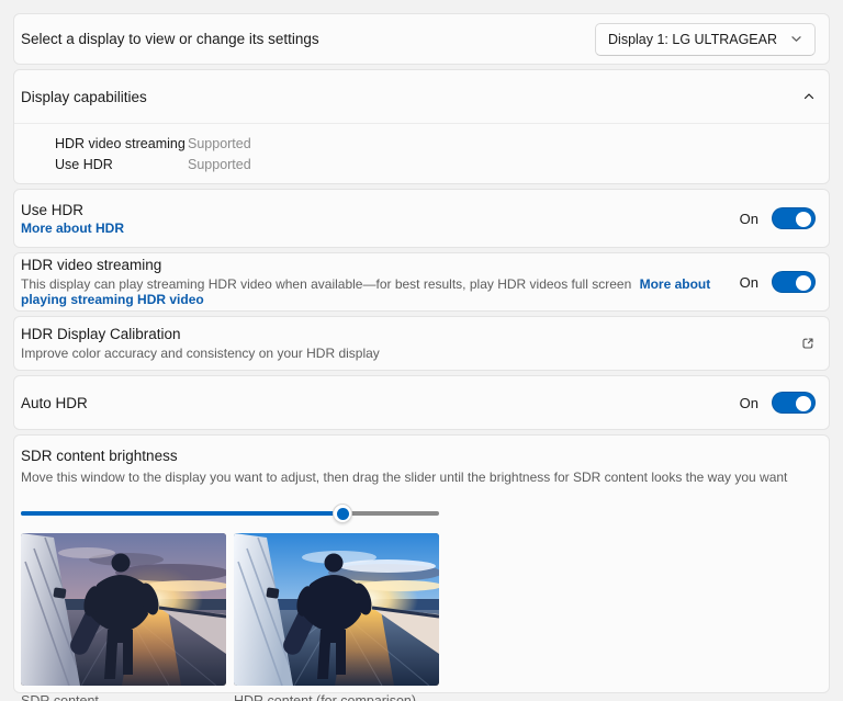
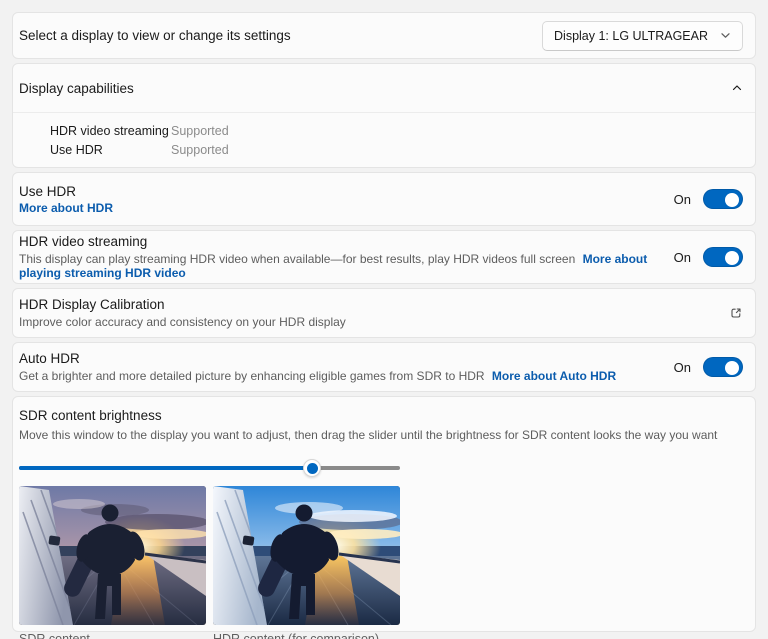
  Select a display to view or change its settings
  Display 1: LG ULTRAGEAR
  Display capabilities
  HDR video streaming
  Supported
  Use HDR
  Supported
  Use HDR
  More about HDR
  On
  HDR video streaming
  This display can play streaming HDR video when available—for best results, play HDR videos full screen More about playing streaming HDR video
  On
  HDR Display Calibration
  Improve color accuracy and consistency on your HDR display
  Auto HDR
+ Get a brighter and more detailed picture by enhancing eligible games from SDR to HDR More about Auto HDR
  On
  SDR content brightness
  Move this window to the display you want to adjust, then drag the slider until the brightness for SDR content looks the way you want
